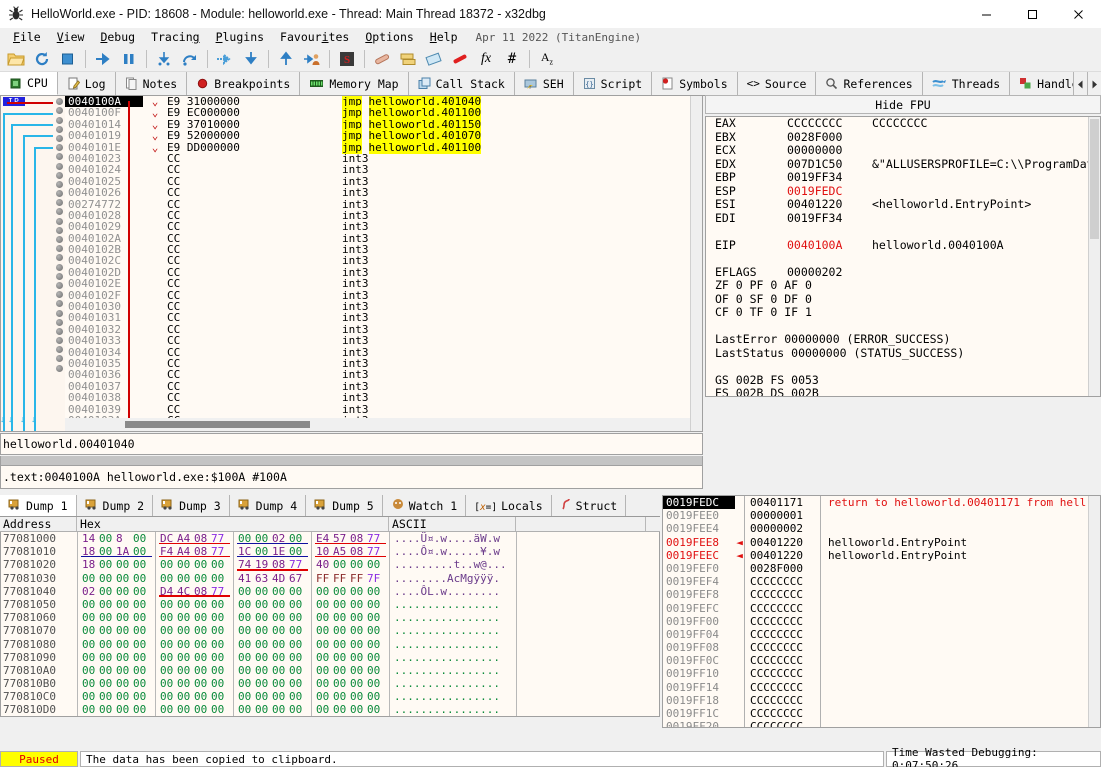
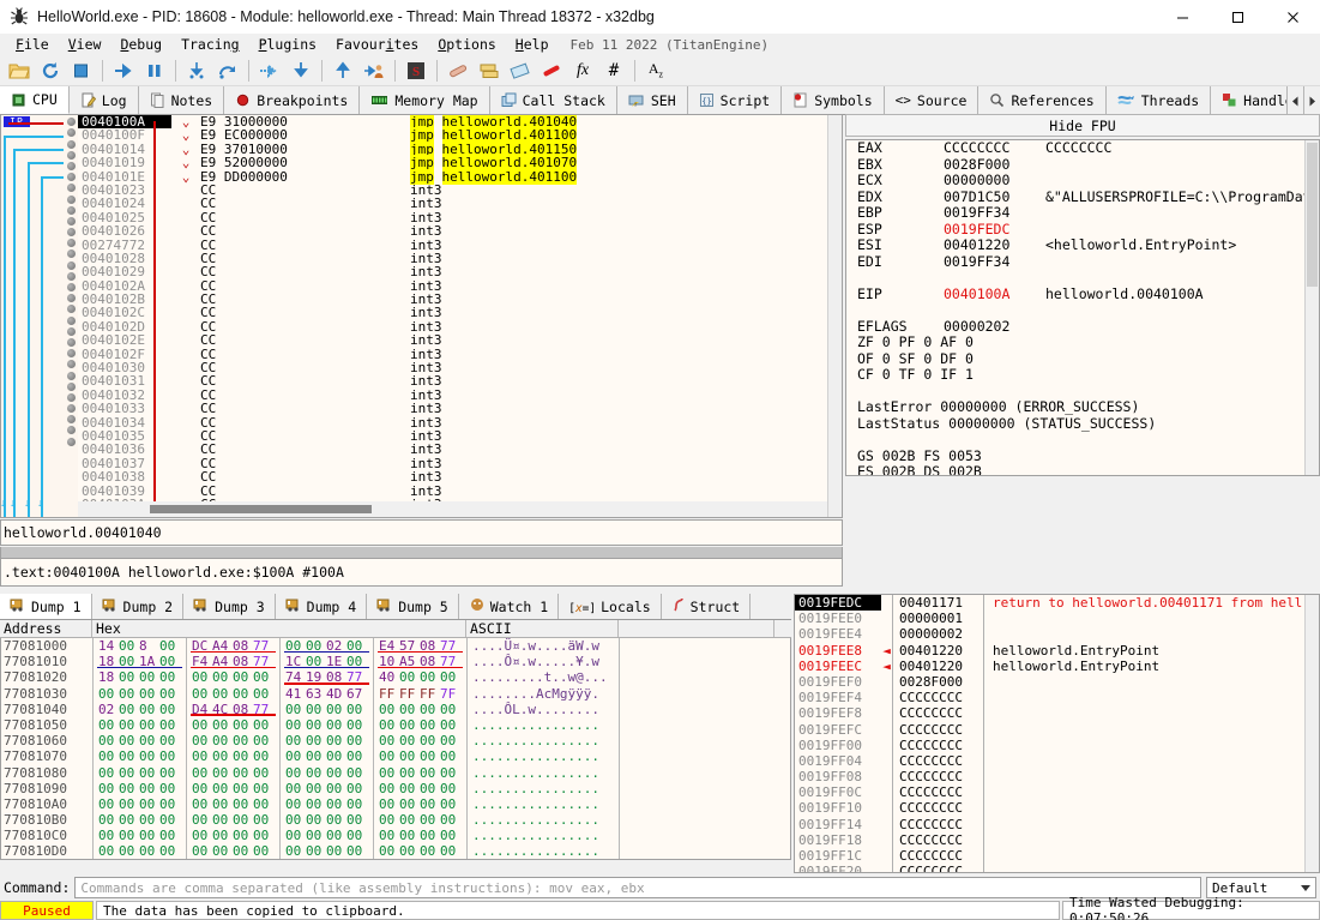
  HelloWorld.exe - PID: 18608 - Module: helloworld.exe - Thread: Main Thread 18372 - x32dbg
  File
  View
  Debug
  Tracing
  Plugins
  Favourites
  Options
  Help
- Apr 11 2022 (TitanEngine)
+ Feb 11 2022 (TitanEngine)
  S
  fx
  #
  Az
  CPU
  Log
  Notes
  Breakpoints
  Memory Map
  Call Stack
  SEH
  {}
  Script
  Symbols
  <>
  Source
  References
  Threads
  Handl
  ↓
  ↓
  ↓
  ↓
  0040100A
  ⌄
  E9 31000000
  jmp helloworld.401040
  0040100F
  ⌄
  E9 EC000000
  jmp helloworld.401100
  00401014
  ⌄
  E9 37010000
  jmp helloworld.401150
  00401019
  ⌄
  E9 52000000
  jmp helloworld.401070
  0040101E
  ⌄
  E9 DD000000
  jmp helloworld.401100
  00401023
  CC
  int3
  00401024
  CC
  int3
  00401025
  CC
  int3
  00401026
  CC
  int3
  00274772
  CC
  int3
  00401028
  CC
  int3
  00401029
  CC
  int3
  0040102A
  CC
  int3
  0040102B
  CC
  int3
  0040102C
  CC
  int3
  0040102D
  CC
  int3
  0040102E
  CC
  int3
  0040102F
  CC
  int3
  00401030
  CC
  int3
  00401031
  CC
  int3
  00401032
  CC
  int3
  00401033
  CC
  int3
  00401034
  CC
  int3
  00401035
  CC
  int3
  00401036
  CC
  int3
  00401037
  CC
  int3
  00401038
  CC
  int3
  00401039
  CC
  int3
  helloworld.00401040
  .text:0040100A helloworld.exe:$100A #100A
  Hide FPU
  EAX CCCCCCCC CCCCCCCC
  EBX 0028F000
  ECX 00000000
  EDX 007D1C50 &"ALLUSERSPROFILE=C:\\ProgramDa
  EBP 0019FF34
  ESP 0019FEDC
  ESI 00401220 <helloworld.EntryPoint>
  EDI 0019FF34
  EIP 0040100A helloworld.0040100A
  EFLAGS 00000202
  ZF 0 PF 0 AF 0
  OF 0 SF 0 DF 0
  CF 0 TF 0 IF 1
  LastError 00000000 (ERROR_SUCCESS)
  LastStatus 00000000 (STATUS_SUCCESS)
  GS 002B FS 0053
  ES 002B DS 002B
  Dump 1
  Dump 2
  Dump 3
  Dump 4
  Dump 5
  Watch 1
  [x=]
  Locals
  Struct
  Address
  Hex
  ASCII
  77081000
  14 00 8 00
  DC A4 08 77
  00 00 02 00
  E4 57 08 77
  ....Ü¤.w....äW.w
  77081010
  18 00 1A 00
  F4 A4 08 77
  1C 00 1E 00
  10 A5 08 77
  ....Ô¤.w.....¥.w
  77081020
  18 00 00 00
  00 00 00 00
  74 19 08 77
  40 00 00 00
  .........t..w@...
  77081030
  00 00 00 00
  00 00 00 00
  41 63 4D 67
  FF FF FF 7F
  ........AcMgÿÿÿ.
  77081040
  02 00 00 00
  D4 4C 08 77
  00 00 00 00
  00 00 00 00
  ....ÔL.w........
  77081050
  00 00 00 00
  00 00 00 00
  00 00 00 00
  00 00 00 00
  ................
  77081060
  00 00 00 00
  00 00 00 00
  00 00 00 00
  00 00 00 00
  ................
  77081070
  00 00 00 00
  00 00 00 00
  00 00 00 00
  00 00 00 00
  ................
  77081080
  00 00 00 00
  00 00 00 00
  00 00 00 00
  00 00 00 00
  ................
  77081090
  00 00 00 00
  00 00 00 00
  00 00 00 00
  00 00 00 00
  ................
  770810A0
  00 00 00 00
  00 00 00 00
  00 00 00 00
  00 00 00 00
  ................
  770810B0
  00 00 00 00
  00 00 00 00
  00 00 00 00
  00 00 00 00
  ................
  770810C0
  00 00 00 00
  00 00 00 00
  00 00 00 00
  00 00 00 00
  ................
  770810D0
  00 00 00 00
  00 00 00 00
  00 00 00 00
  00 00 00 00
  ................
  0019FEDC
  00401171
  return to helloworld.00401171 from hell
  0019FEE0
  00000001
  0019FEE4
  00000002
  0019FEE8
  ◄
  00401220
  helloworld.EntryPoint
  0019FEEC
  ◄
  00401220
  helloworld.EntryPoint
  0019FEF0
  0028F000
  0019FEF4
  CCCCCCCC
  0019FEF8
  CCCCCCCC
  0019FEFC
  CCCCCCCC
  0019FF00
  CCCCCCCC
  0019FF04
  CCCCCCCC
  0019FF08
  CCCCCCCC
  0019FF0C
  CCCCCCCC
  0019FF10
  CCCCCCCC
  0019FF14
  CCCCCCCC
  0019FF18
  CCCCCCCC
  0019FF1C
  CCCCCCCC
  0019FF20
  CCCCCCCC
+ Command:
+ Commands are comma separated (like assembly instructions): mov eax, ebx
+ Default
  Paused
  The data has been copied to clipboard.
  Time Wasted Debugging: 0:07:50:26
